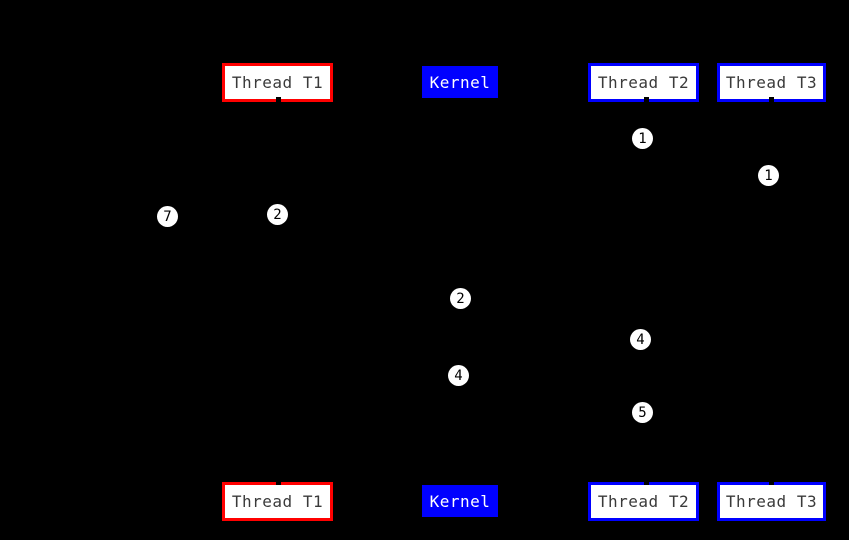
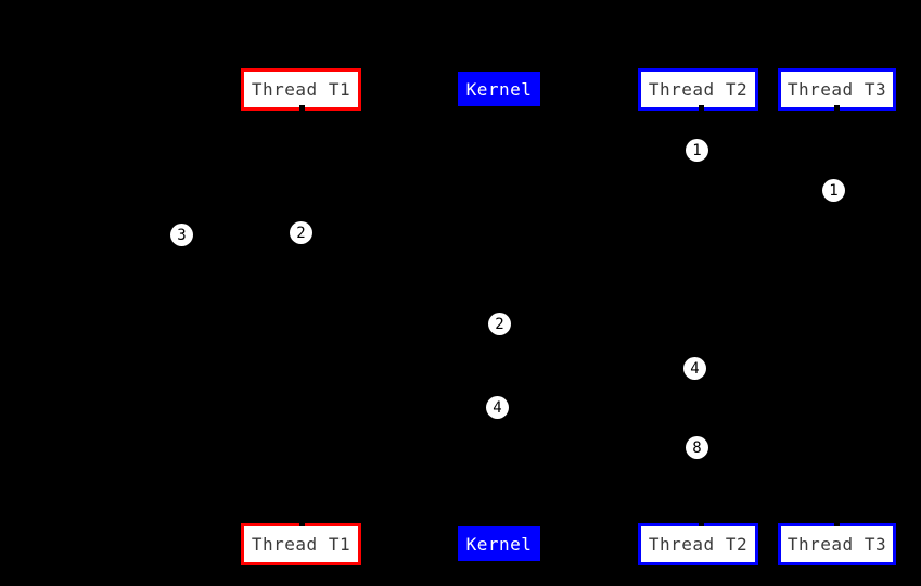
  Thread T1
  Kernel
  Thread T2
  Thread T3
  Thread T1
  Kernel
  Thread T2
  Thread T3
  1
  1
  2
- 7
+ 3
  2
  4
  4
- 5
+ 8
